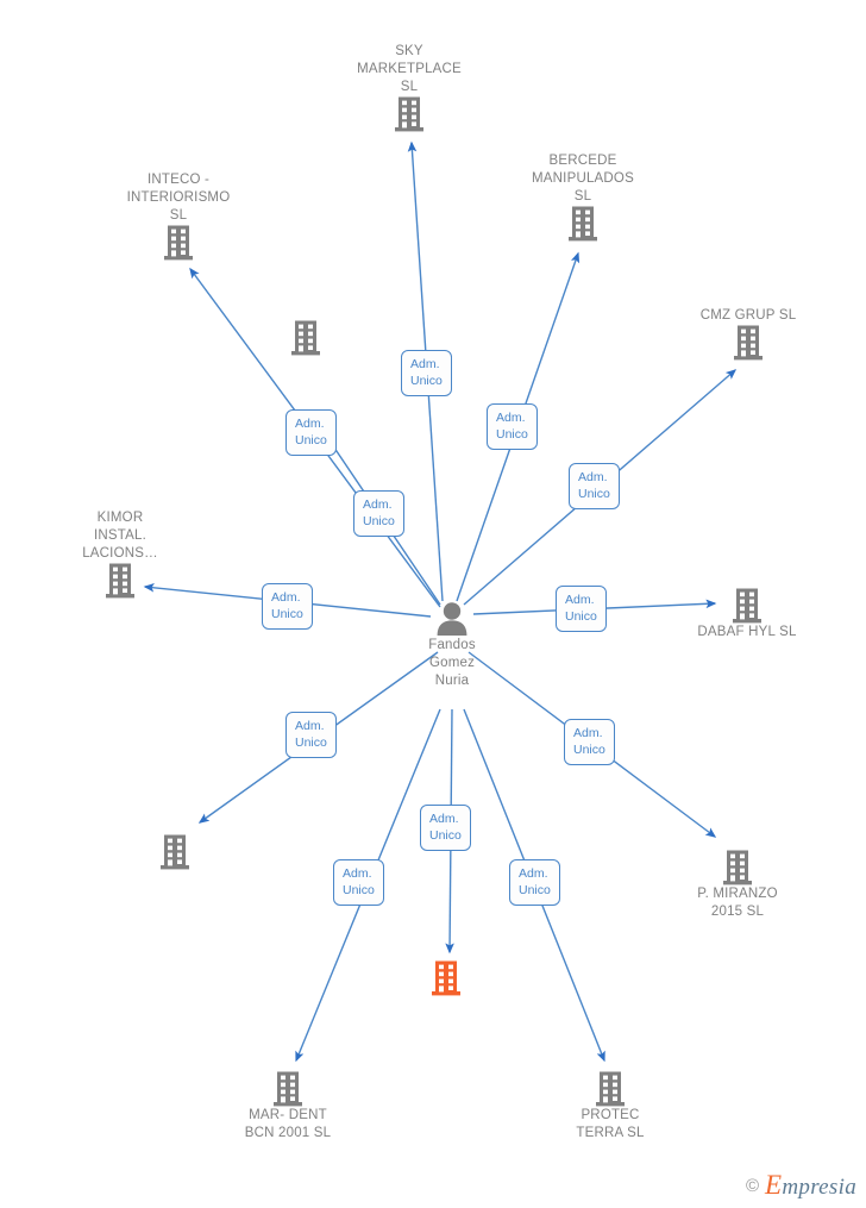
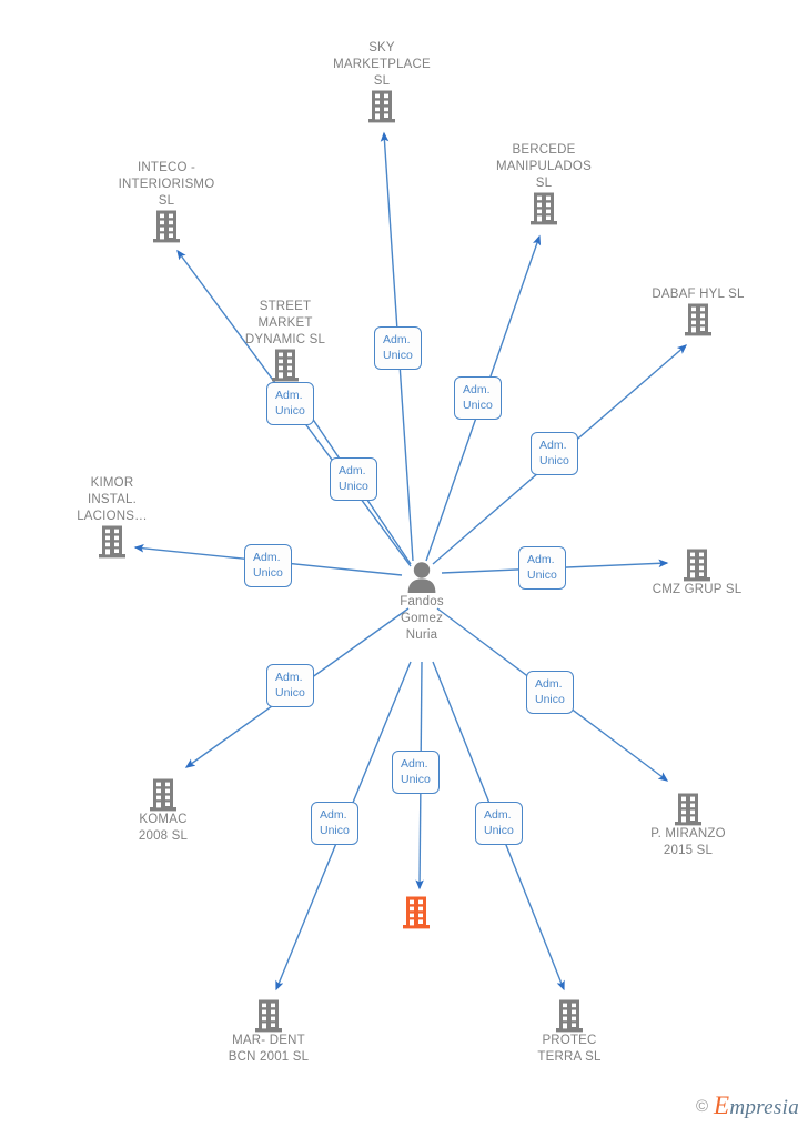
  SKY
  MARKETPLACE
  SL
  INTECO -
  INTERIORISMO
  SL
  BERCEDE
  MANIPULADOS
  SL
- CMZ GRUP SL
+ DABAF HYL SL
+ STREET
+ MARKET
+ DYNAMIC SL
  KIMOR
  INSTAL.
  LACIONS…
- DABAF HYL SL
+ CMZ GRUP SL
+ KOMAC
+ 2008 SL
  P. MIRANZO
  2015 SL
  MAR- DENT
  BCN 2001 SL
  PROTEC
  TERRA SL
  Fandos
  Gomez
  Nuria
  Adm.
  Unico
  Adm.
  Unico
  Adm.
  Unico
  Adm.
  Unico
  Adm.
  Unico
  Adm.
  Unico
  Adm.
  Unico
  Adm.
  Unico
  Adm.
  Unico
  Adm.
  Unico
  Adm.
  Unico
  Adm.
  Unico
  ©
  Empresia
